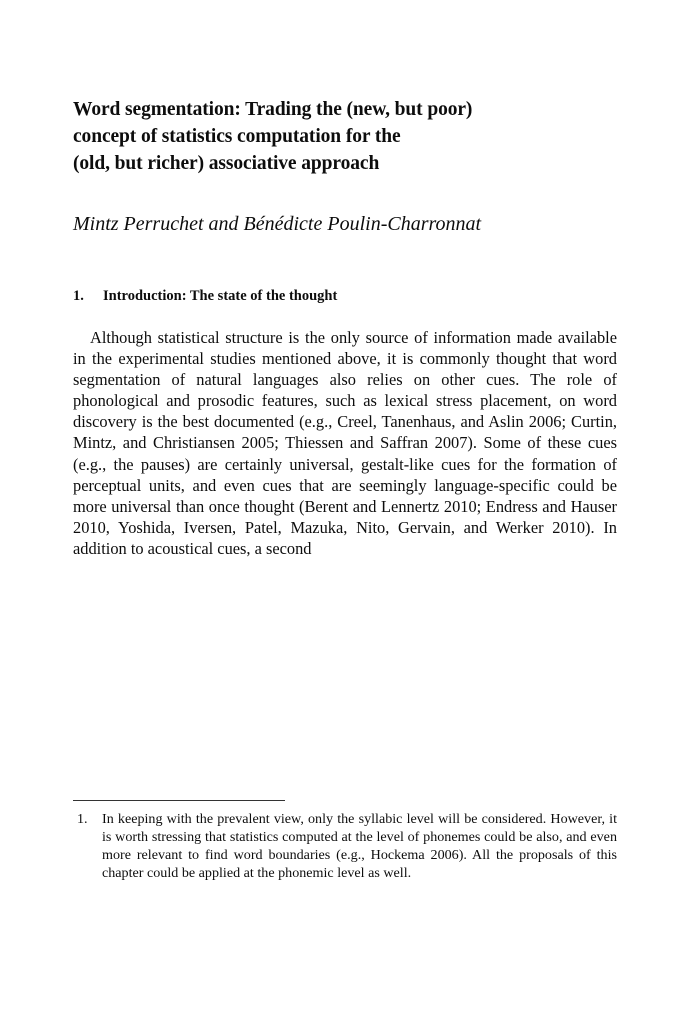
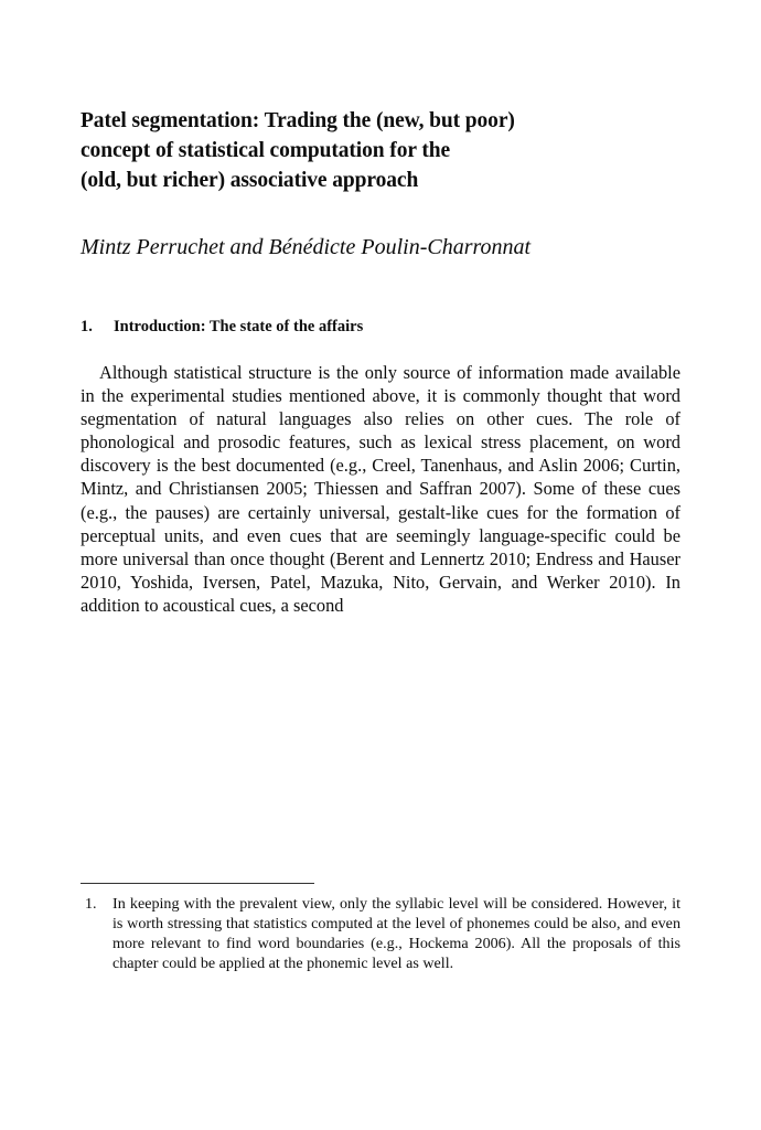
- Word segmentation: Trading the (new, but poor)
+ Patel segmentation: Trading the (new, but poor)
- concept of statistics computation for the
+ concept of statistical computation for the
  (old, but richer) associative approach
  Mintz Perruchet and Bénédicte Poulin-Charronnat
  1.
- Introduction: The state of the thought
+ Introduction: The state of the affairs
  Although statistical structure is the only source of information made available in the experimental studies mentioned above, it is commonly thought that word segmentation of natural languages also relies on other cues. The role of phonological and prosodic features, such as lexical stress placement, on word discovery is the best documented (e.g., Creel, Tanenhaus, and Aslin 2006; Curtin, Mintz, and Christiansen 2005; Thiessen and Saffran 2007). Some of these cues (e.g., the pauses) are certainly universal, gestalt-like cues for the formation of perceptual units, and even cues that are seemingly language-specific could be more universal than once thought (Berent and Lennertz 2010; Endress and Hauser 2010, Yoshida, Iversen, Patel, Mazuka, Nito, Gervain, and Werker 2010). In addition to acoustical cues, a second
  1.
  In keeping with the prevalent view, only the syllabic level will be considered. However, it is worth stressing that statistics computed at the level of phonemes could be also, and even more relevant to find word boundaries (e.g., Hockema 2006). All the proposals of this chapter could be applied at the phonemic level as well.
